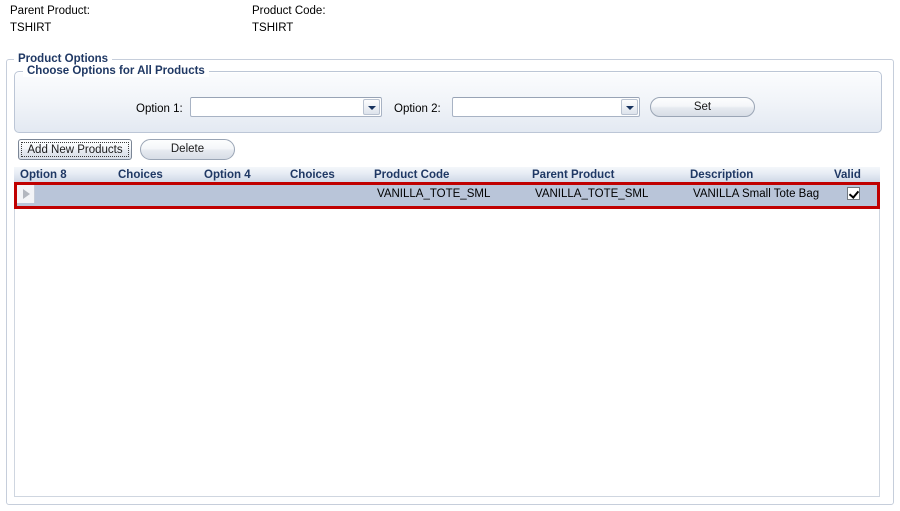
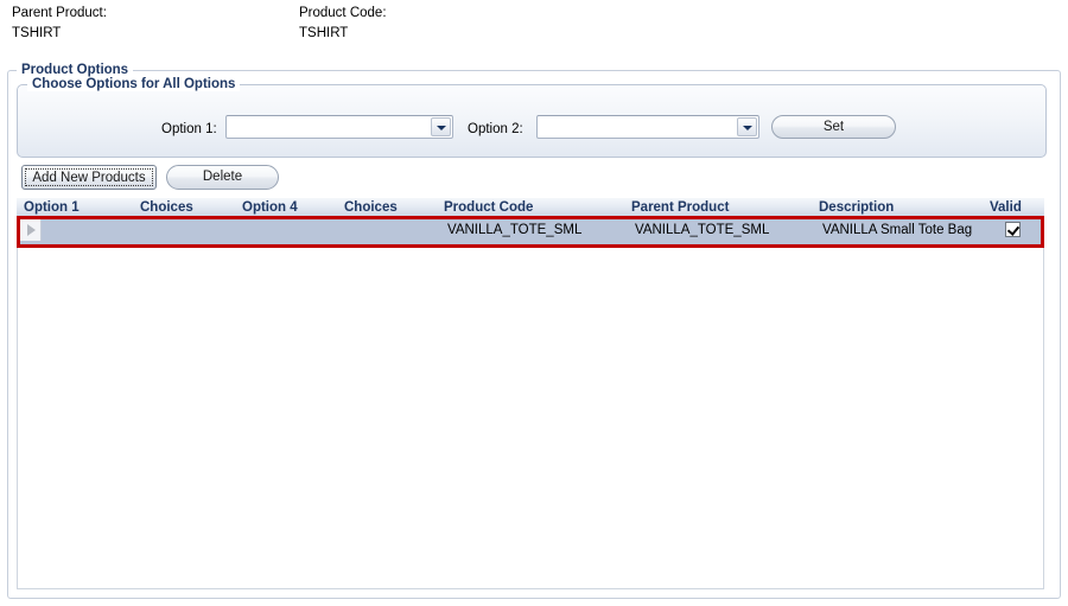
  Parent Product:
  TSHIRT
  Product Code:
  TSHIRT
  Product Options
- Choose Options for All Products
+ Choose Options for All Options
  Option 1:
  Option 2:
  Set
  Add New Products
  Delete
- Option 8
+ Option 1
  Choices
  Option 4
  Choices
  Product Code
  Parent Product
  Description
  Valid
  VANILLA_TOTE_SML
  VANILLA_TOTE_SML
  VANILLA Small Tote Bag
